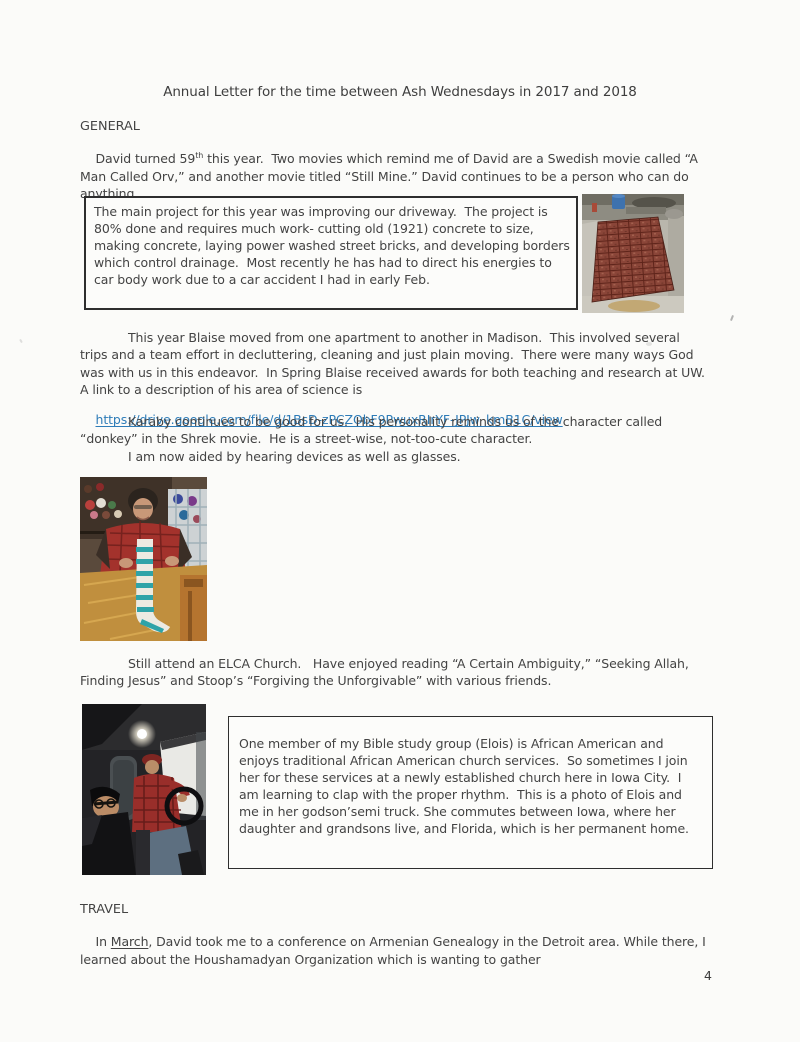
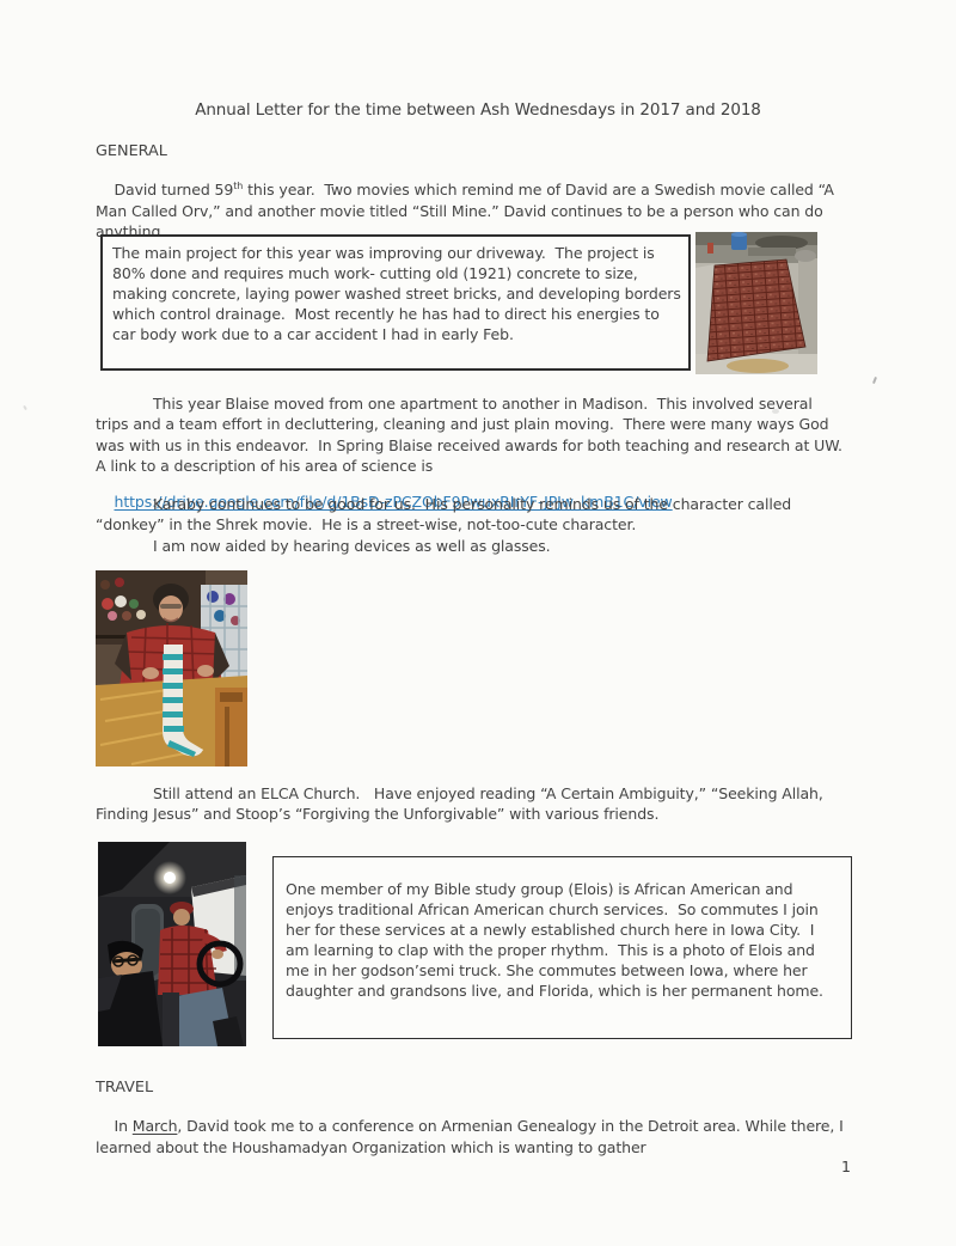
  Annual Letter for the time between Ash Wednesdays in 2017 and 2018
  GENERAL
  David turned 59th this year. Two movies which remind me of David are a Swedish movie called “A Man Called Orv,” and another movie titled “Still Mine.” David continues to be a person who can do anything.
  The main project for this year was improving our driveway. The project is 80% done and requires much work- cutting old (1921) concrete to size, making concrete, laying power washed street bricks, and developing borders which control drainage. Most recently he has had to direct his energies to car body work due to a car accident I had in early Feb.
  This year Blaise moved from one apartment to another in Madison. This involved several trips and a team effort in decluttering, cleaning and just plain moving. There were many ways God was with us in this endeavor. In Spring Blaise received awards for both teaching and research at UW. A link to a description of his area of science is
  https://drive.google.com/file/d/1BsD-zPCZObF9PwuxRIrYF-JPJw_kmB1C/view
  Karaby continues to be good for us. His personality reminds us of the character called “donkey” in the Shrek movie. He is a street-wise, not-too-cute character.
  I am now aided by hearing devices as well as glasses.
  Still attend an ELCA Church. Have enjoyed reading “A Certain Ambiguity,” “Seeking Allah, Finding Jesus” and Stoop’s “Forgiving the Unforgivable” with various friends.
- One member of my Bible study group (Elois) is African American and enjoys traditional African American church services. So sometimes I join her for these services at a newly established church here in Iowa City. I am learning to clap with the proper rhythm. This is a photo of Elois and me in her godson’semi truck. She commutes between Iowa, where her daughter and grandsons live, and Florida, which is her permanent home.
+ One member of my Bible study group (Elois) is African American and enjoys traditional African American church services. So commutes I join her for these services at a newly established church here in Iowa City. I am learning to clap with the proper rhythm. This is a photo of Elois and me in her godson’semi truck. She commutes between Iowa, where her daughter and grandsons live, and Florida, which is her permanent home.
  TRAVEL
  In March, David took me to a conference on Armenian Genealogy in the Detroit area. While there, I learned about the Houshamadyan Organization which is wanting to gather
- 4
+ 1
